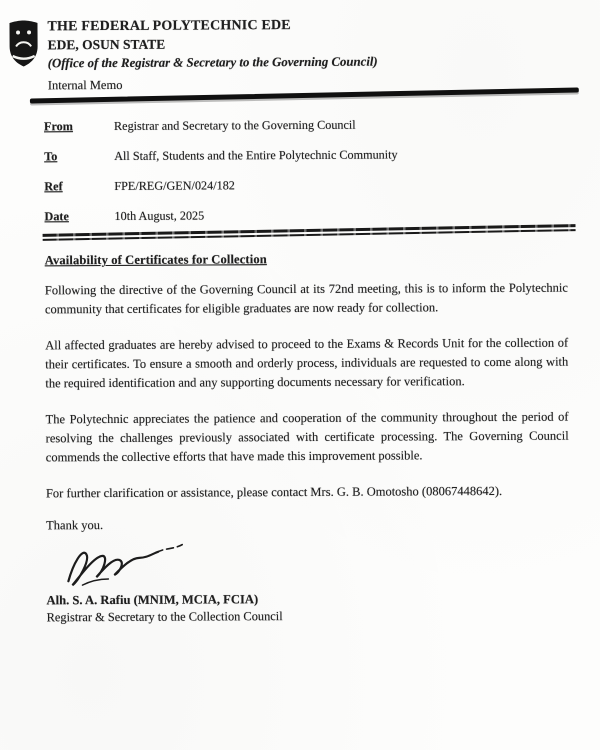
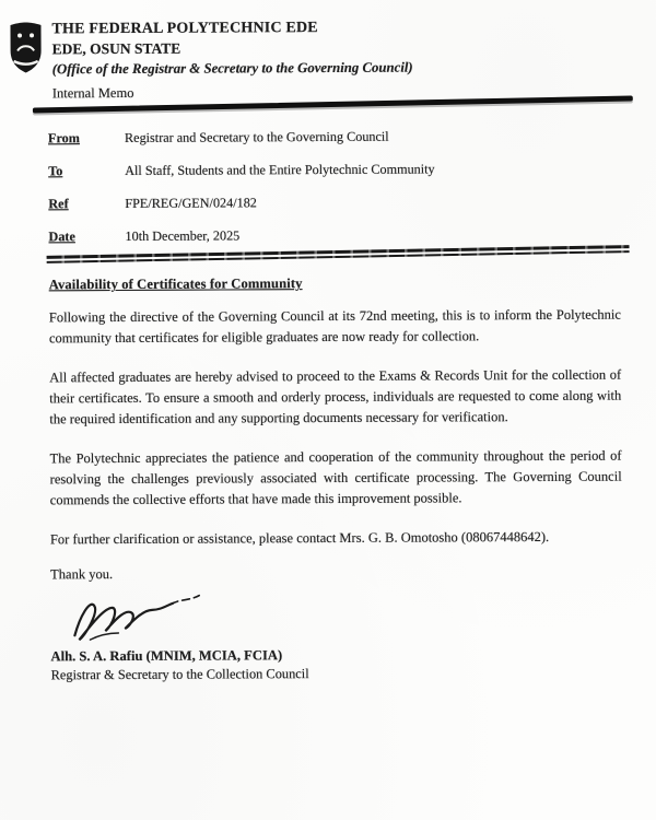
  THE FEDERAL POLYTECHNIC EDE
  EDE, OSUN STATE
  (Office of the Registrar & Secretary to the Governing Council)
  Internal Memo
  From
  Registrar and Secretary to the Governing Council
  To
  All Staff, Students and the Entire Polytechnic Community
  Ref
  FPE/REG/GEN/024/182
  Date
- 10th August, 2025
+ 10th December, 2025
- Availability of Certificates for Collection
+ Availability of Certificates for Community
  Following the directive of the Governing Council at its 72nd meeting, this is to inform the Polytechnic community that certificates for eligible graduates are now ready for collection.
  All affected graduates are hereby advised to proceed to the Exams & Records Unit for the collection of their certificates. To ensure a smooth and orderly process, individuals are requested to come along with the required identification and any supporting documents necessary for verification.
  The Polytechnic appreciates the patience and cooperation of the community throughout the period of resolving the challenges previously associated with certificate processing. The Governing Council commends the collective efforts that have made this improvement possible.
  For further clarification or assistance, please contact Mrs. G. B. Omotosho (08067448642).
  Thank you.
  Alh. S. A. Rafiu (MNIM, MCIA, FCIA)
  Registrar & Secretary to the Collection Council
